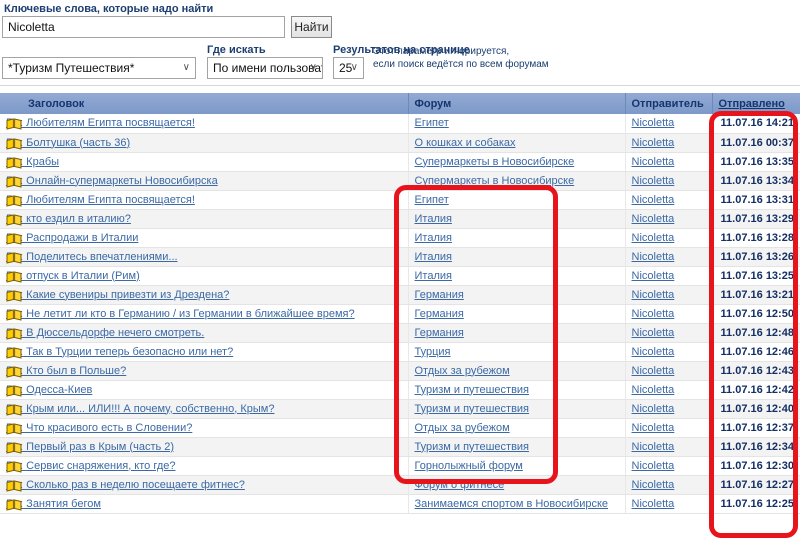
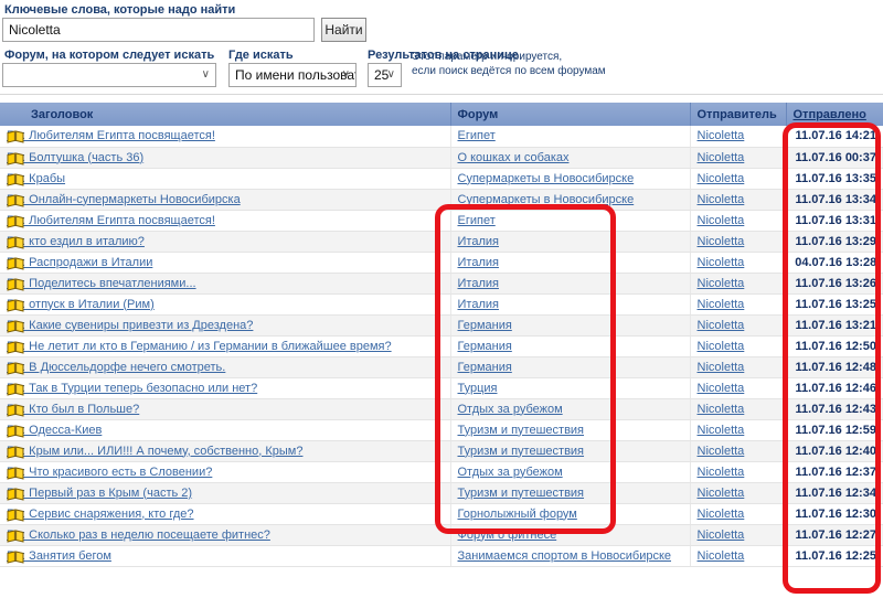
  Ключевые слова, которые надо найти
  Nicoletta
  Найти
+ Форум, на котором следует искать
  Где искать
  Результатов на странице
- *Туризм Путешествия*
  ∨
  По имени пользова
  ∨
  25
  ∨
  Этот параметр игнорируется,
  если поиск ведётся по всем форумам
  Заголовок	Форум	Отправитель	Отправлено
  : Любителям Египта посвящается!	Египет	Nicoletta	11.07.16 14:21
  : Болтушка (часть 36)	О кошках и собаках	Nicoletta	11.07.16 00:37
  : Крабы	Супермаркеты в Новосибирске	Nicoletta	11.07.16 13:35
  : Онлайн-супермаркеты Новосибирска	Супермаркеты в Новосибирске	Nicoletta	11.07.16 13:34
  : Любителям Египта посвящается!	Египет	Nicoletta	11.07.16 13:31
  : кто ездил в италию?	Италия	Nicoletta	11.07.16 13:29
- : Распродажи в Италии	Италия	Nicoletta	11.07.16 13:28
+ : Распродажи в Италии	Италия	Nicoletta	04.07.16 13:28
  : Поделитесь впечатлениями...	Италия	Nicoletta	11.07.16 13:26
  : отпуск в Италии (Рим)	Италия	Nicoletta	11.07.16 13:25
  : Какие сувениры привезти из Дрездена?	Германия	Nicoletta	11.07.16 13:21
  : Не летит ли кто в Германию / из Германии в ближайшее время?	Германия	Nicoletta	11.07.16 12:50
  : В Дюссельдорфе нечего смотреть.	Германия	Nicoletta	11.07.16 12:48
  : Так в Турции теперь безопасно или нет?	Турция	Nicoletta	11.07.16 12:46
  : Кто был в Польше?	Отдых за рубежом	Nicoletta	11.07.16 12:43
- : Одесса-Киев	Туризм и путешествия	Nicoletta	11.07.16 12:42
+ : Одесса-Киев	Туризм и путешествия	Nicoletta	11.07.16 12:59
  : Крым или... ИЛИ!!! А почему, собственно, Крым?	Туризм и путешествия	Nicoletta	11.07.16 12:40
  : Что красивого есть в Словении?	Отдых за рубежом	Nicoletta	11.07.16 12:37
  : Первый раз в Крым (часть 2)	Туризм и путешествия	Nicoletta	11.07.16 12:34
  : Сервис снаряжения, кто где?	Горнолыжный форум	Nicoletta	11.07.16 12:30
  : Сколько раз в неделю посещаете фитнес?	Форум о фитнесе	Nicoletta	11.07.16 12:27
  : Занятия бегом	Занимаемся спортом в Новосибирске	Nicoletta	11.07.16 12:25
